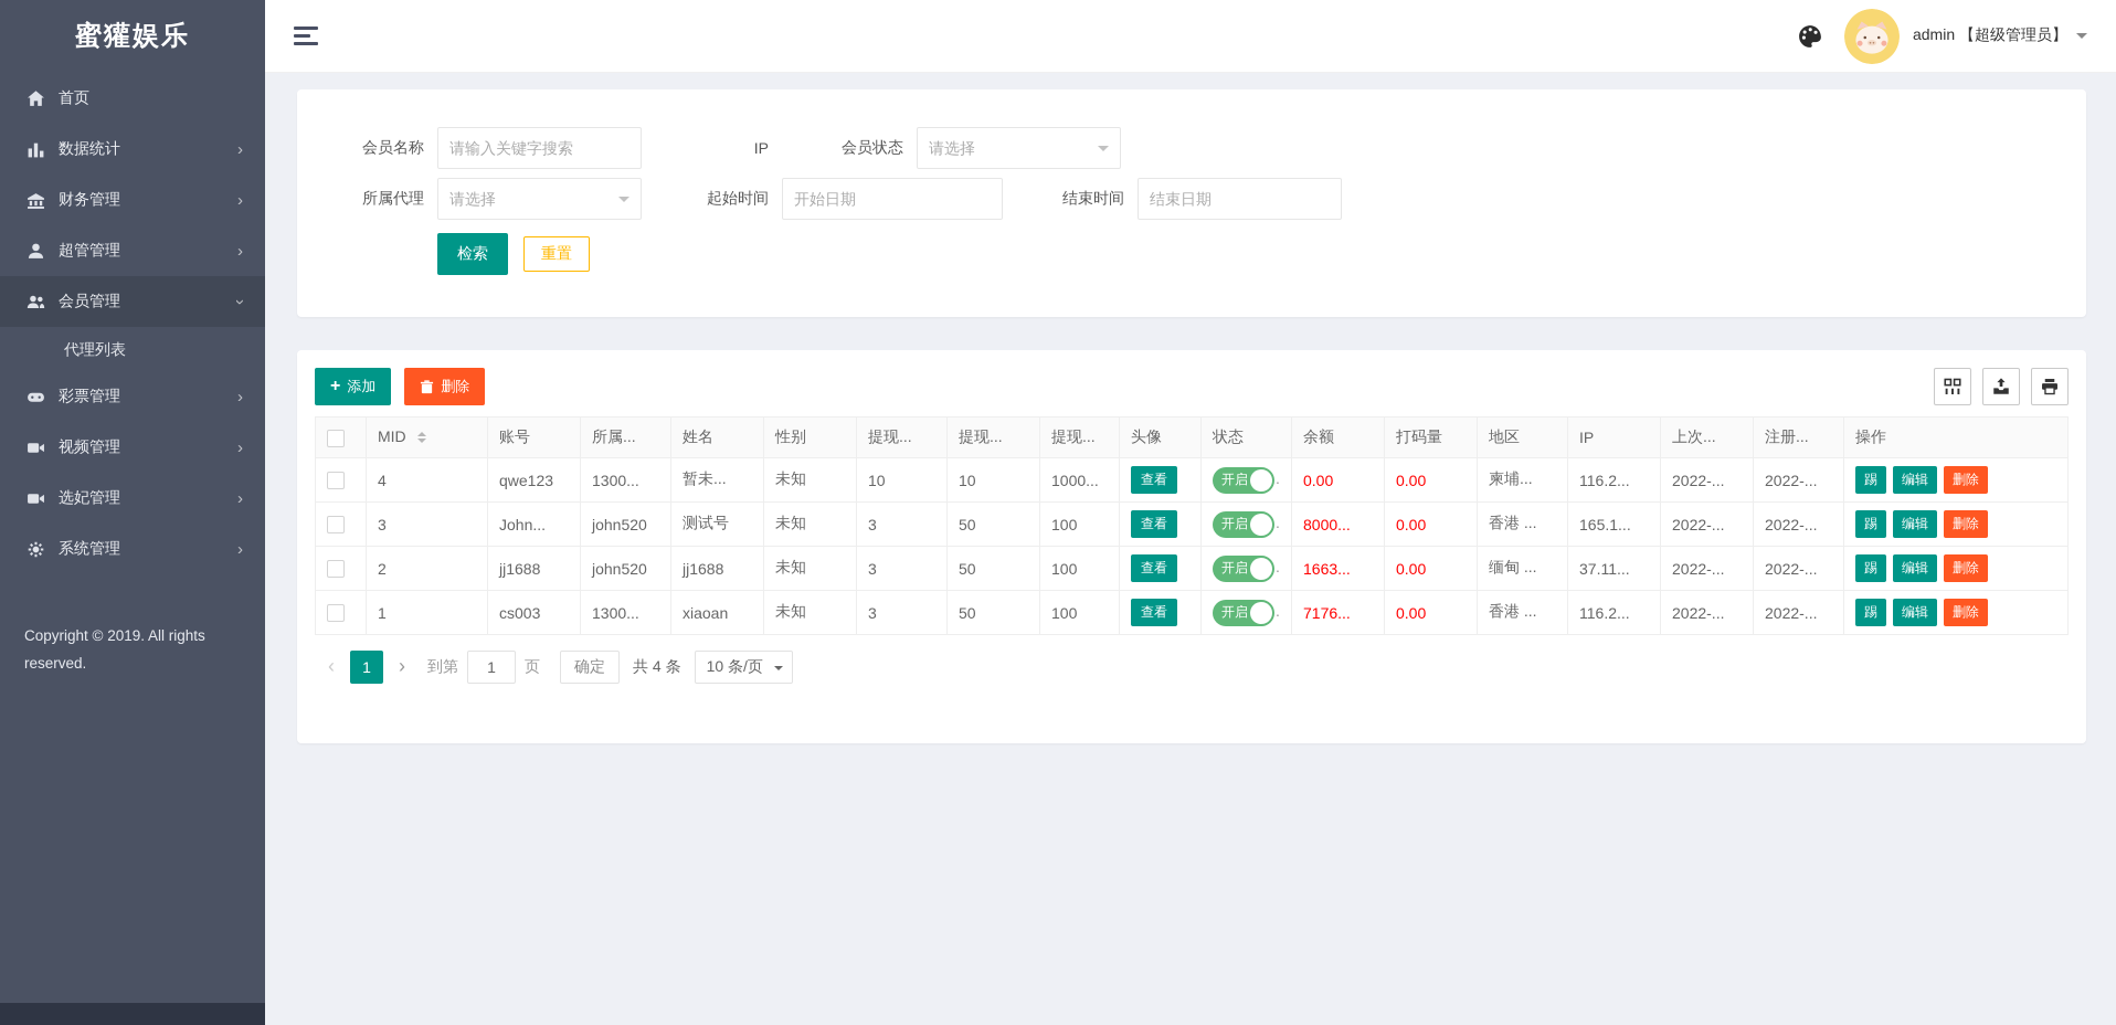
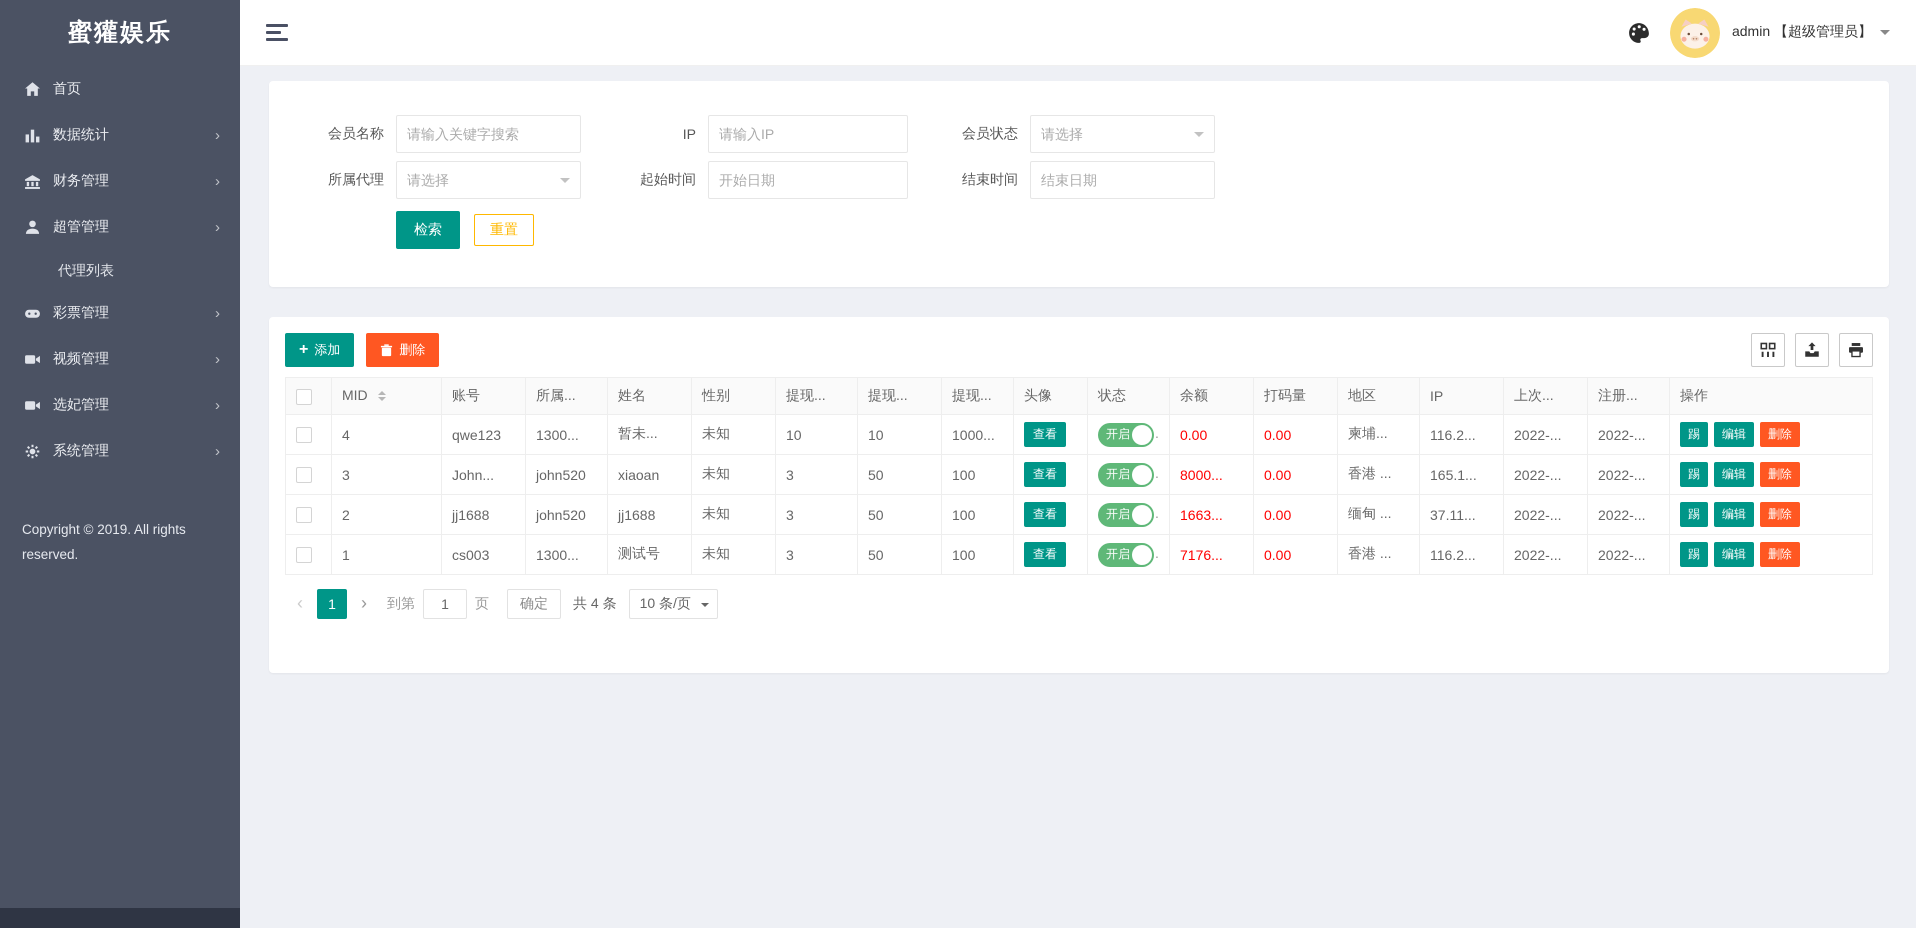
  蜜獾娱乐
  首页
  数据统计
  ›
  财务管理
  ›
  超管管理
  ›
- 会员管理
  代理列表
  彩票管理
  ›
  视频管理
  ›
  选妃管理
  ›
  系统管理
  ›
  Copyright © 2019. All rights reserved.
  admin 【超级管理员】
  会员名称
  请输入关键字搜索
  IP
+ 请输入IP
  会员状态
  请选择
  所属代理
  请选择
  起始时间
  开始日期
  结束时间
  结束日期
  检索
  重置
  +
  添加
  删除
  	MID	账号	所属...	姓名	性别	提现...	提现...	提现...	头像	状态	余额	打码量	地区	IP	上次...	注册...	操作
  	4	qwe123	1300...	暂未...	未知	10	10	1000...	查看	开启 .	0.00	0.00	柬埔...	116.2...	2022-...	2022-...	踢 编辑 删除
- 	3	John...	john520	测试号	未知	3	50	100	查看	开启 .	8000...	0.00	香港 ...	165.1...	2022-...	2022-...	踢 编辑 删除
+ 	3	John...	john520	xiaoan	未知	3	50	100	查看	开启 .	8000...	0.00	香港 ...	165.1...	2022-...	2022-...	踢 编辑 删除
  	2	jj1688	john520	jj1688	未知	3	50	100	查看	开启 .	1663...	0.00	缅甸 ...	37.11...	2022-...	2022-...	踢 编辑 删除
- 	1	cs003	1300...	xiaoan	未知	3	50	100	查看	开启 .	7176...	0.00	香港 ...	116.2...	2022-...	2022-...	踢 编辑 删除
+ 	1	cs003	1300...	测试号	未知	3	50	100	查看	开启 .	7176...	0.00	香港 ...	116.2...	2022-...	2022-...	踢 编辑 删除
  ‹
  1
  ›
  到第
  1
  页
  确定
  共 4 条
  10 条/页
